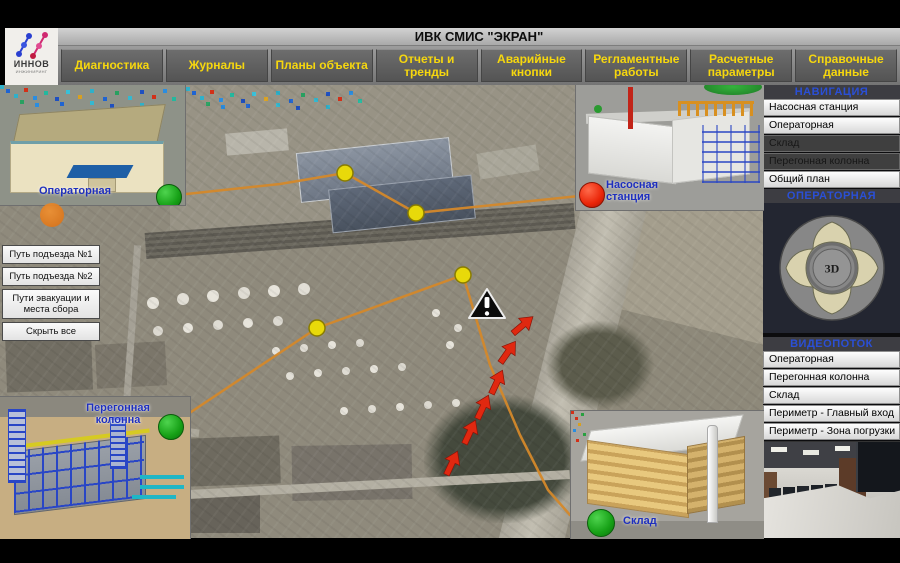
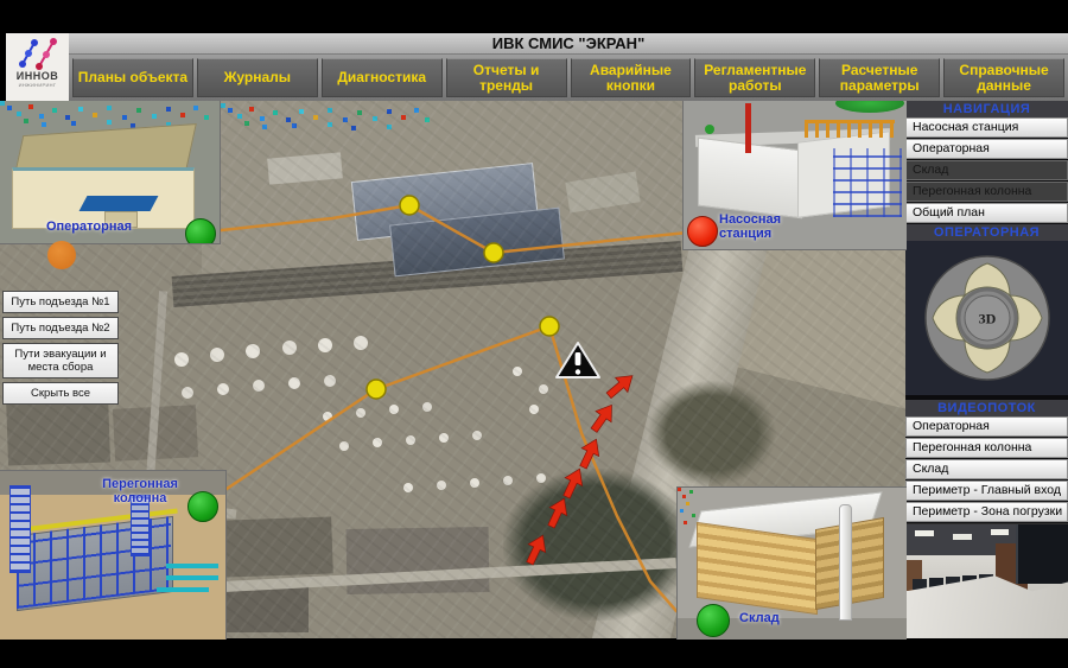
  ИННОВ
  ИВК СМИС "ЭКРАН"
- Диагностика
+ Планы объекта
  Журналы
- Планы объекта
+ Диагностика
  Отчеты и тренды
  Аварийные кнопки
  Регламентные работы
  Расчетные параметры
  Справочные данные
  Перегонная колонна
  Операторная
  Насосная станция
  Склад
  Путь подъезда №1
  Путь подъезда №2
  Пути эвакуации и места сбора
  Скрыть все
  НАВИГАЦИЯ
  Насосная станция
  Операторная
  Склад
  Перегонная колонна
  Общий план
  ОПЕРАТОРНАЯ
  3D
  ВИДЕОПОТОК
  Операторная
  Перегонная колонна
  Склад
  Периметр - Главный вход
  Периметр - Зона погрузки
